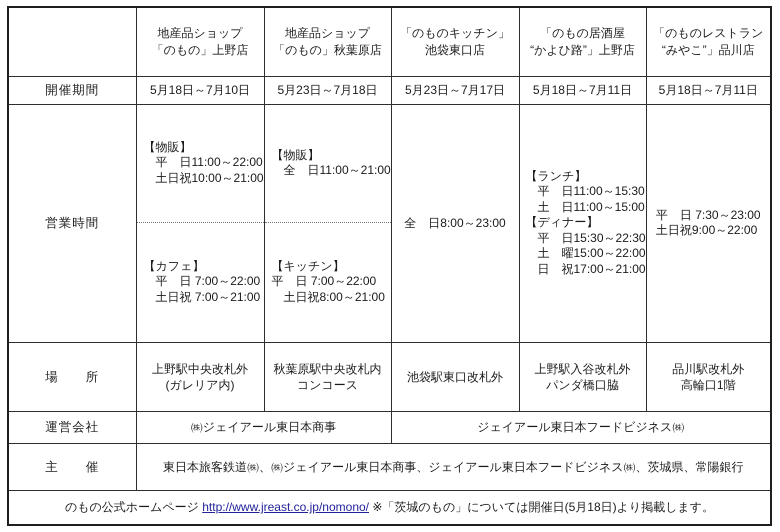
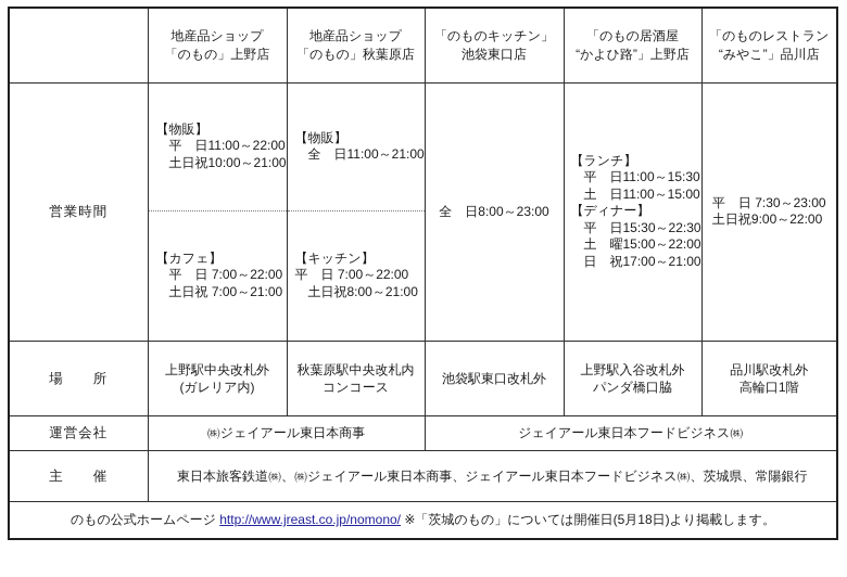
  	地産品ショップ 「のもの」上野店	地産品ショップ 「のもの」秋葉原店	「のものキッチン」 池袋東口店	「のもの居酒屋 “かよひ路”」上野店	「のものレストラン “みやこ”」品川店
- 開催期間	5月18日～7月10日	5月23日～7月18日	5月23日～7月17日	5月18日～7月11日	5月18日～7月11日
  営業時間	【物販】 平 日11:00～22:00 土日祝10:00～21:00 【カフェ】 平 日 7:00～22:00 土日祝 7:00～21:00	【物販】 全 日11:00～21:00 【キッチン】 平 日 7:00～22:00 土日祝8:00～21:00	全 日8:00～23:00	【ランチ】 平 日11:00～15:30 土 日11:00～15:00 【ディナー】 平 日15:30～22:30 土 曜15:00～22:00 日 祝17:00～21:00	平 日 7:30～23:00 土日祝9:00～22:00
  場 所	上野駅中央改札外 (ガレリア内)	秋葉原駅中央改札内 コンコース	池袋駅東口改札外	上野駅入谷改札外 パンダ橋口脇	品川駅改札外 高輪口1階
  運営会社	㈱ジェイアール東日本商事	ジェイアール東日本フードビジネス㈱
  主 催	東日本旅客鉄道㈱、㈱ジェイアール東日本商事、ジェイアール東日本フードビジネス㈱、茨城県、常陽銀行
  のもの公式ホームページ http://www.jreast.co.jp/nomono/ ※「茨城のもの」については開催日(5月18日)より掲載します。
